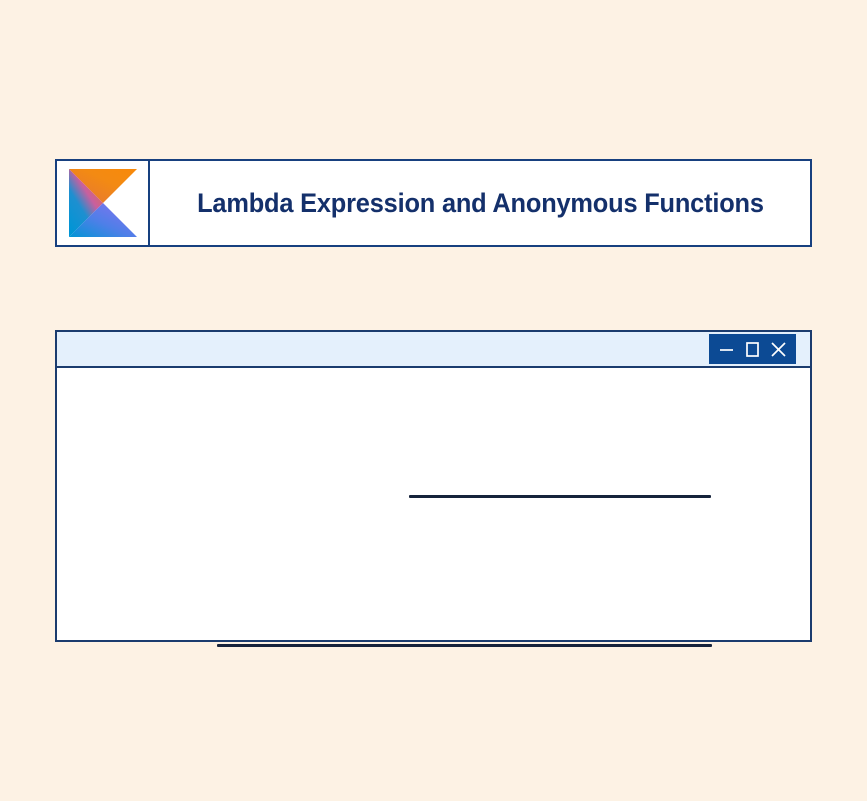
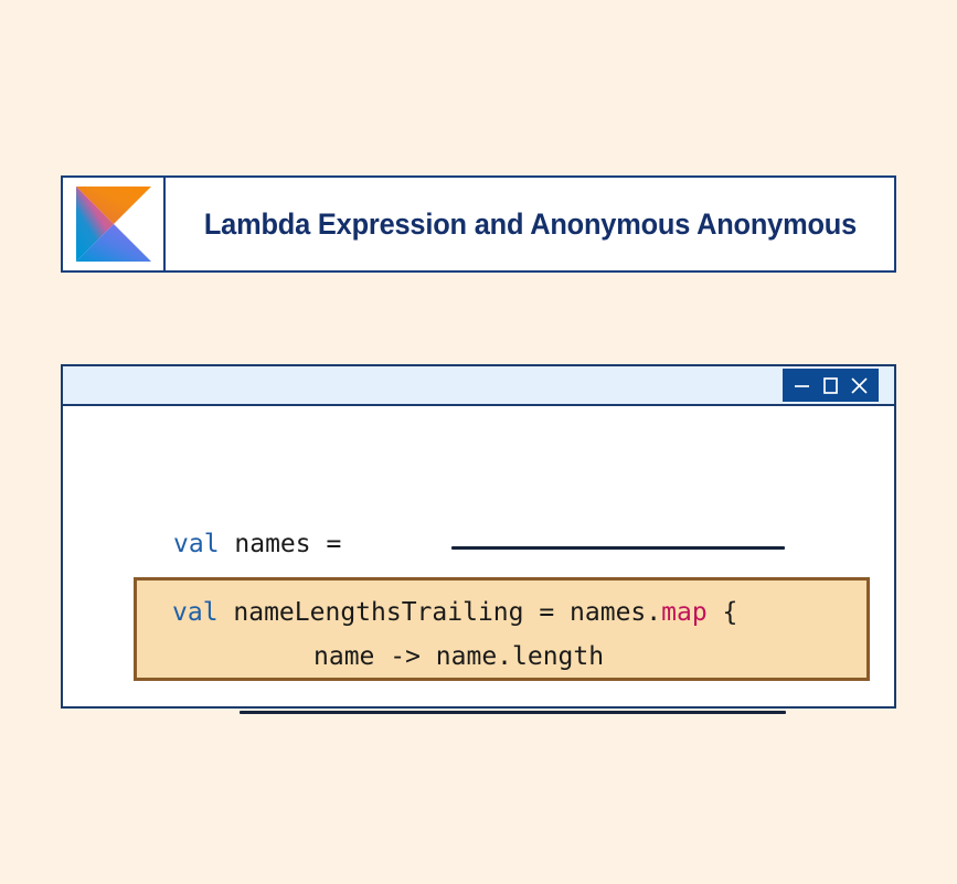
- Lambda Expression and Anonymous Functions
+ Lambda Expression and Anonymous Anonymous
+ val names =
+ val nameLengthsTrailing = names.map {
+ name -> name.length
